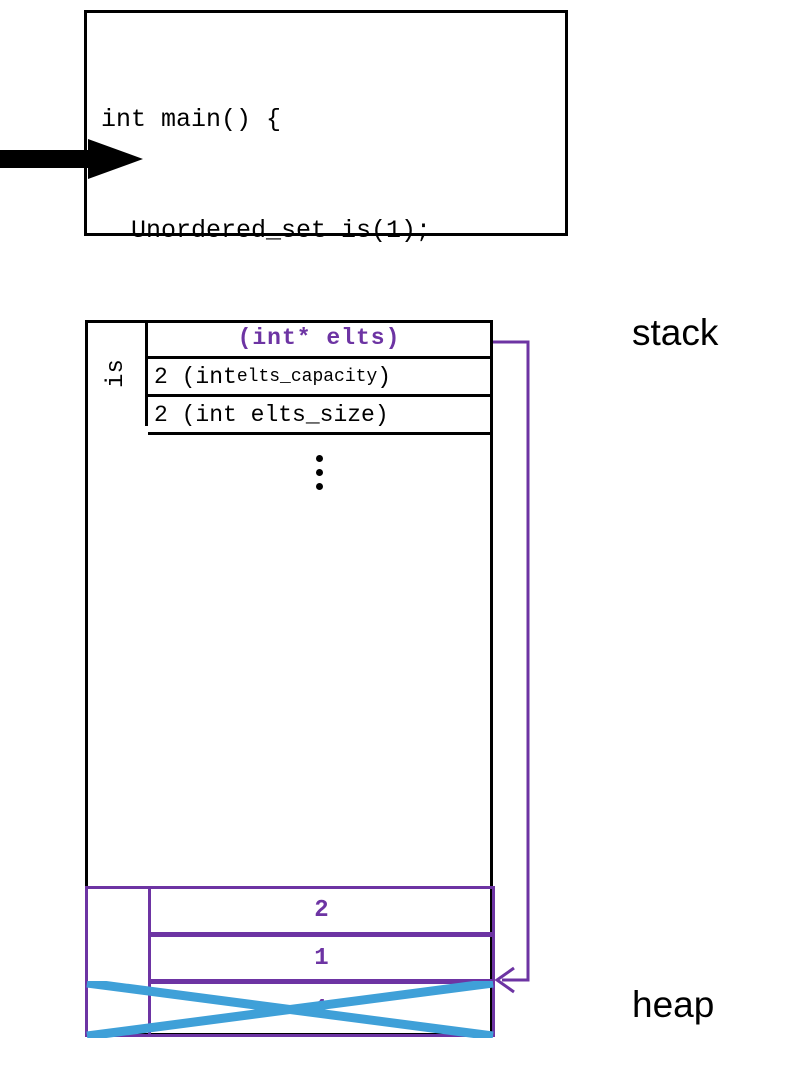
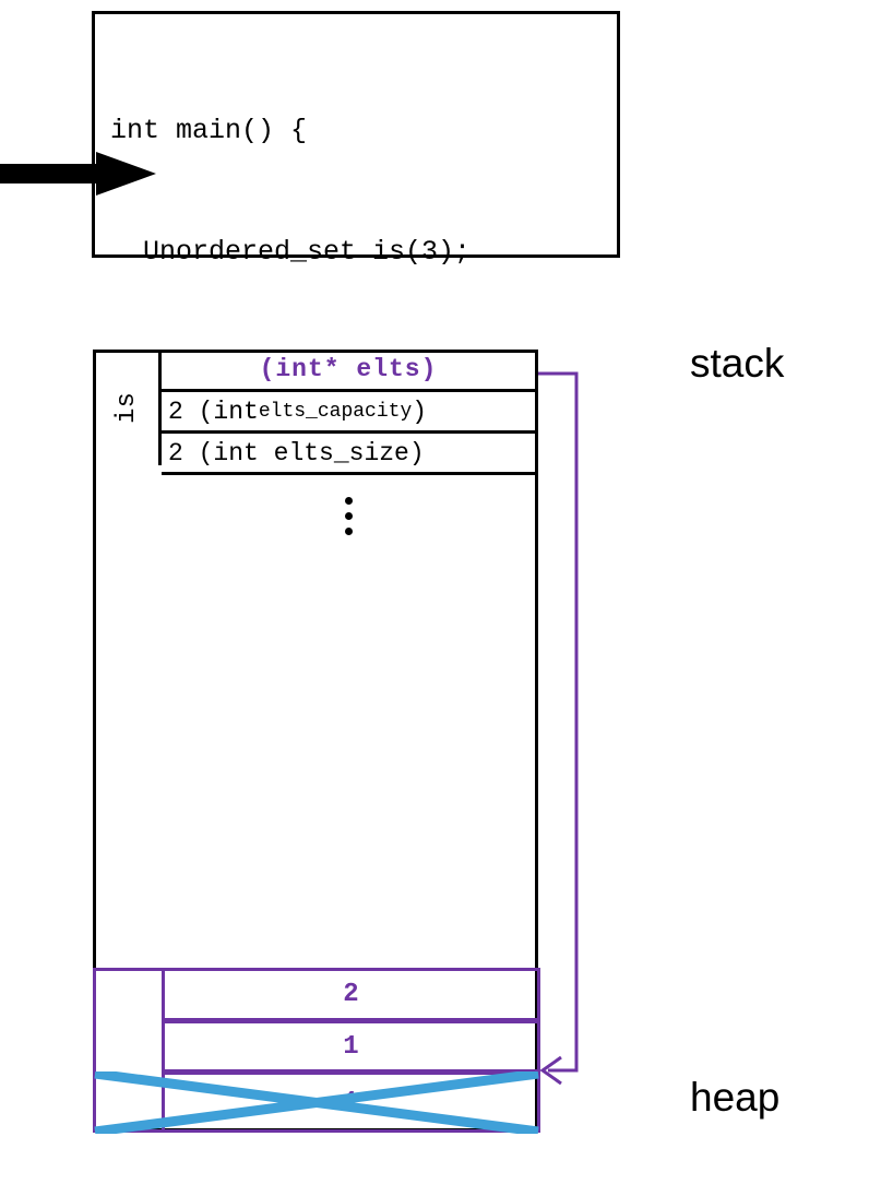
  int main() {
- Unordered_set is(1);
+ Unordered_set is(3);
  (int* elts)
  2
  (int
  elts_capacity
  )
  2
  (int elts_size)
  2
  1
  stack
  heap
